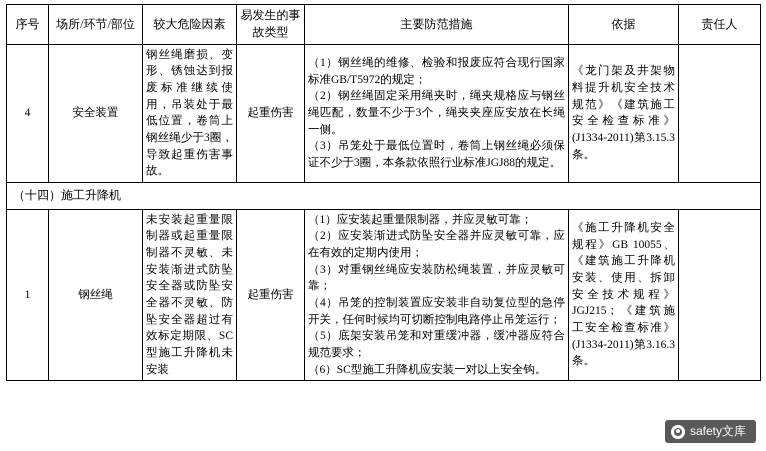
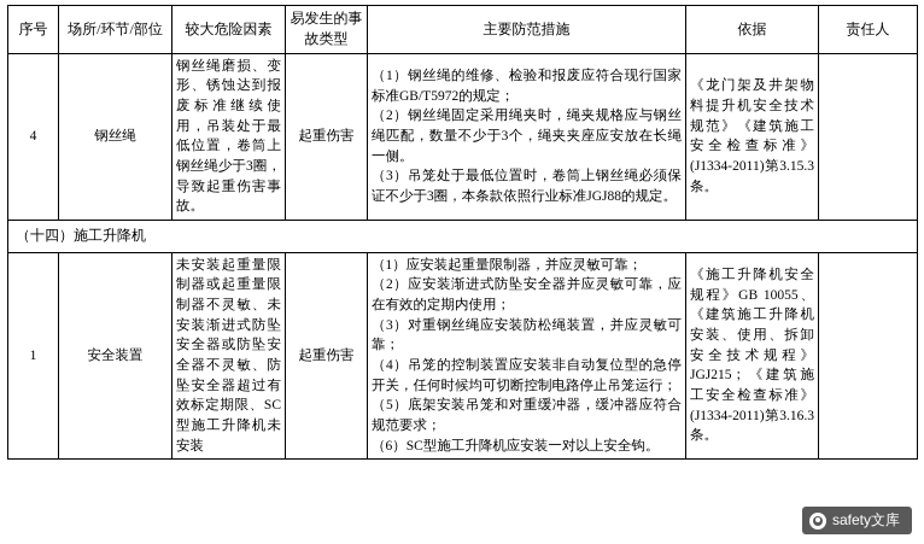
  序号	场所/环节/部位	较大危险因素	易发生的事故类型	主要防范措施	依据	责任人
- 4	安全装置	钢丝绳磨损、变形、锈蚀达到报废标准继续使用，吊装处于最低位置，卷筒上钢丝绳少于3圈，导致起重伤害事故。	起重伤害	（1）钢丝绳的维修、检验和报废应符合现行国家标准GB/T5972的规定； （2）钢丝绳固定采用绳夹时，绳夹规格应与钢丝绳匹配，数量不少于3个，绳夹夹座应安放在长绳一侧。 （3）吊笼处于最低位置时，卷筒上钢丝绳必须保证不少于3圈，本条款依照行业标准JGJ88的规定。	《龙门架及井架物料提升机安全技术规范》《建筑施工安全检查标准》(J1334-2011)第3.15.3条。
+ 4	钢丝绳	钢丝绳磨损、变形、锈蚀达到报废标准继续使用，吊装处于最低位置，卷筒上钢丝绳少于3圈，导致起重伤害事故。	起重伤害	（1）钢丝绳的维修、检验和报废应符合现行国家标准GB/T5972的规定； （2）钢丝绳固定采用绳夹时，绳夹规格应与钢丝绳匹配，数量不少于3个，绳夹夹座应安放在长绳一侧。 （3）吊笼处于最低位置时，卷筒上钢丝绳必须保证不少于3圈，本条款依照行业标准JGJ88的规定。	《龙门架及井架物料提升机安全技术规范》《建筑施工安全检查标准》(J1334-2011)第3.15.3条。
  （十四）施工升降机
- 1	钢丝绳	未安装起重量限制器或起重量限制器不灵敏、未安装渐进式防坠安全器或防坠安全器不灵敏、防坠安全器超过有效标定期限、SC型施工升降机未安装	起重伤害	（1）应安装起重量限制器，并应灵敏可靠； （2）应安装渐进式防坠安全器并应灵敏可靠，应在有效的定期内使用； （3）对重钢丝绳应安装防松绳装置，并应灵敏可靠； （4）吊笼的控制装置应安装非自动复位型的急停开关，任何时候均可切断控制电路停止吊笼运行； （5）底架安装吊笼和对重缓冲器，缓冲器应符合规范要求； （6）SC型施工升降机应安装一对以上安全钩。	《施工升降机安全规程》GB 10055、《建筑施工升降机安装、使用、拆卸安全技术规程》JGJ215；《建筑施工安全检查标准》(J1334-2011)第3.16.3条。
+ 1	安全装置	未安装起重量限制器或起重量限制器不灵敏、未安装渐进式防坠安全器或防坠安全器不灵敏、防坠安全器超过有效标定期限、SC型施工升降机未安装	起重伤害	（1）应安装起重量限制器，并应灵敏可靠； （2）应安装渐进式防坠安全器并应灵敏可靠，应在有效的定期内使用； （3）对重钢丝绳应安装防松绳装置，并应灵敏可靠； （4）吊笼的控制装置应安装非自动复位型的急停开关，任何时候均可切断控制电路停止吊笼运行； （5）底架安装吊笼和对重缓冲器，缓冲器应符合规范要求； （6）SC型施工升降机应安装一对以上安全钩。	《施工升降机安全规程》GB 10055、《建筑施工升降机安装、使用、拆卸安全技术规程》JGJ215；《建筑施工安全检查标准》(J1334-2011)第3.16.3条。
  safety文库
